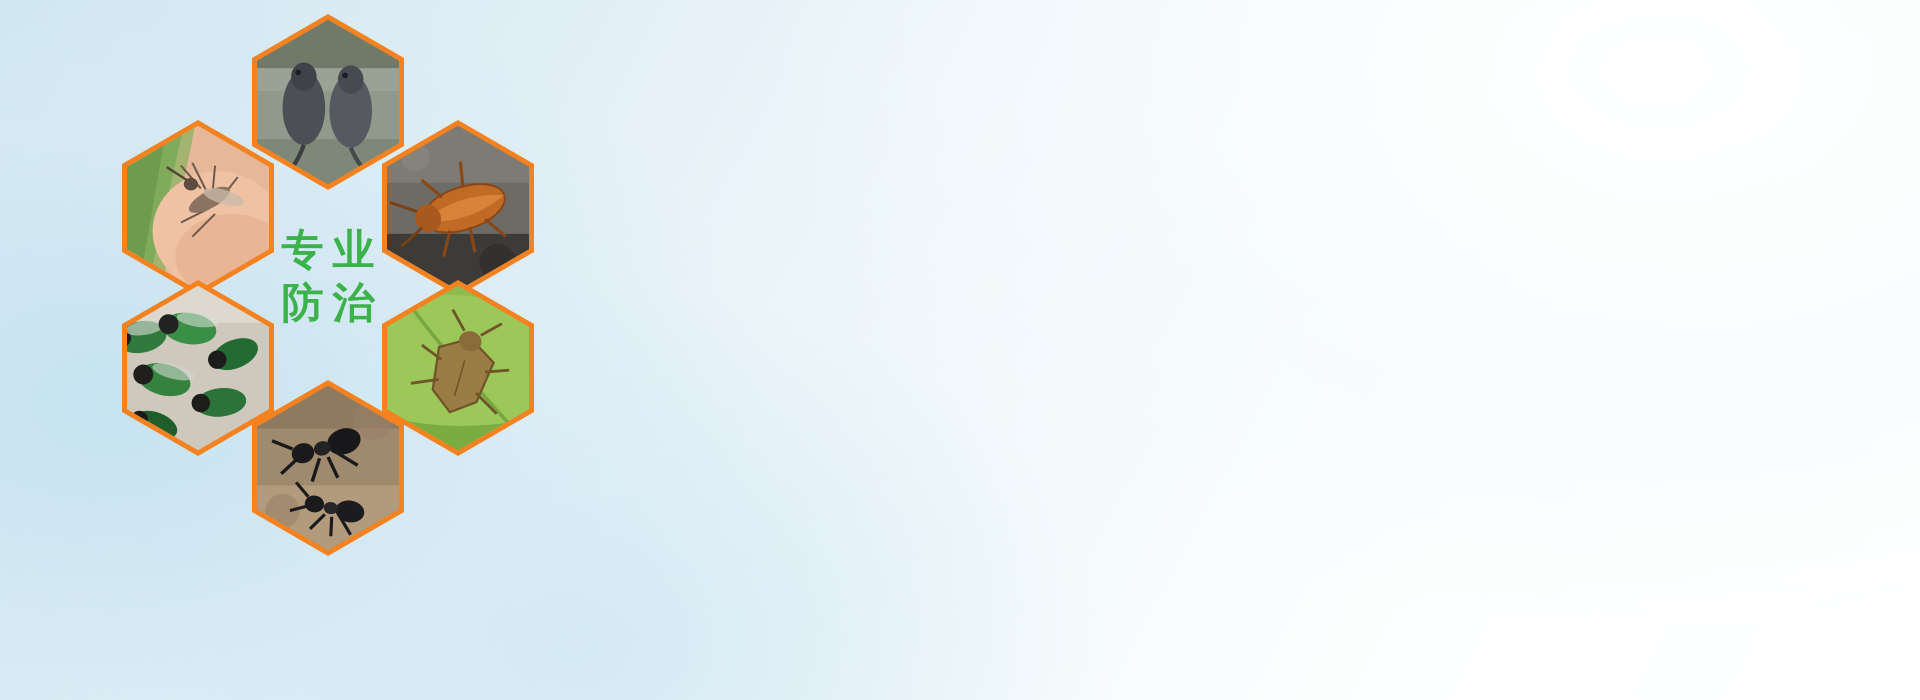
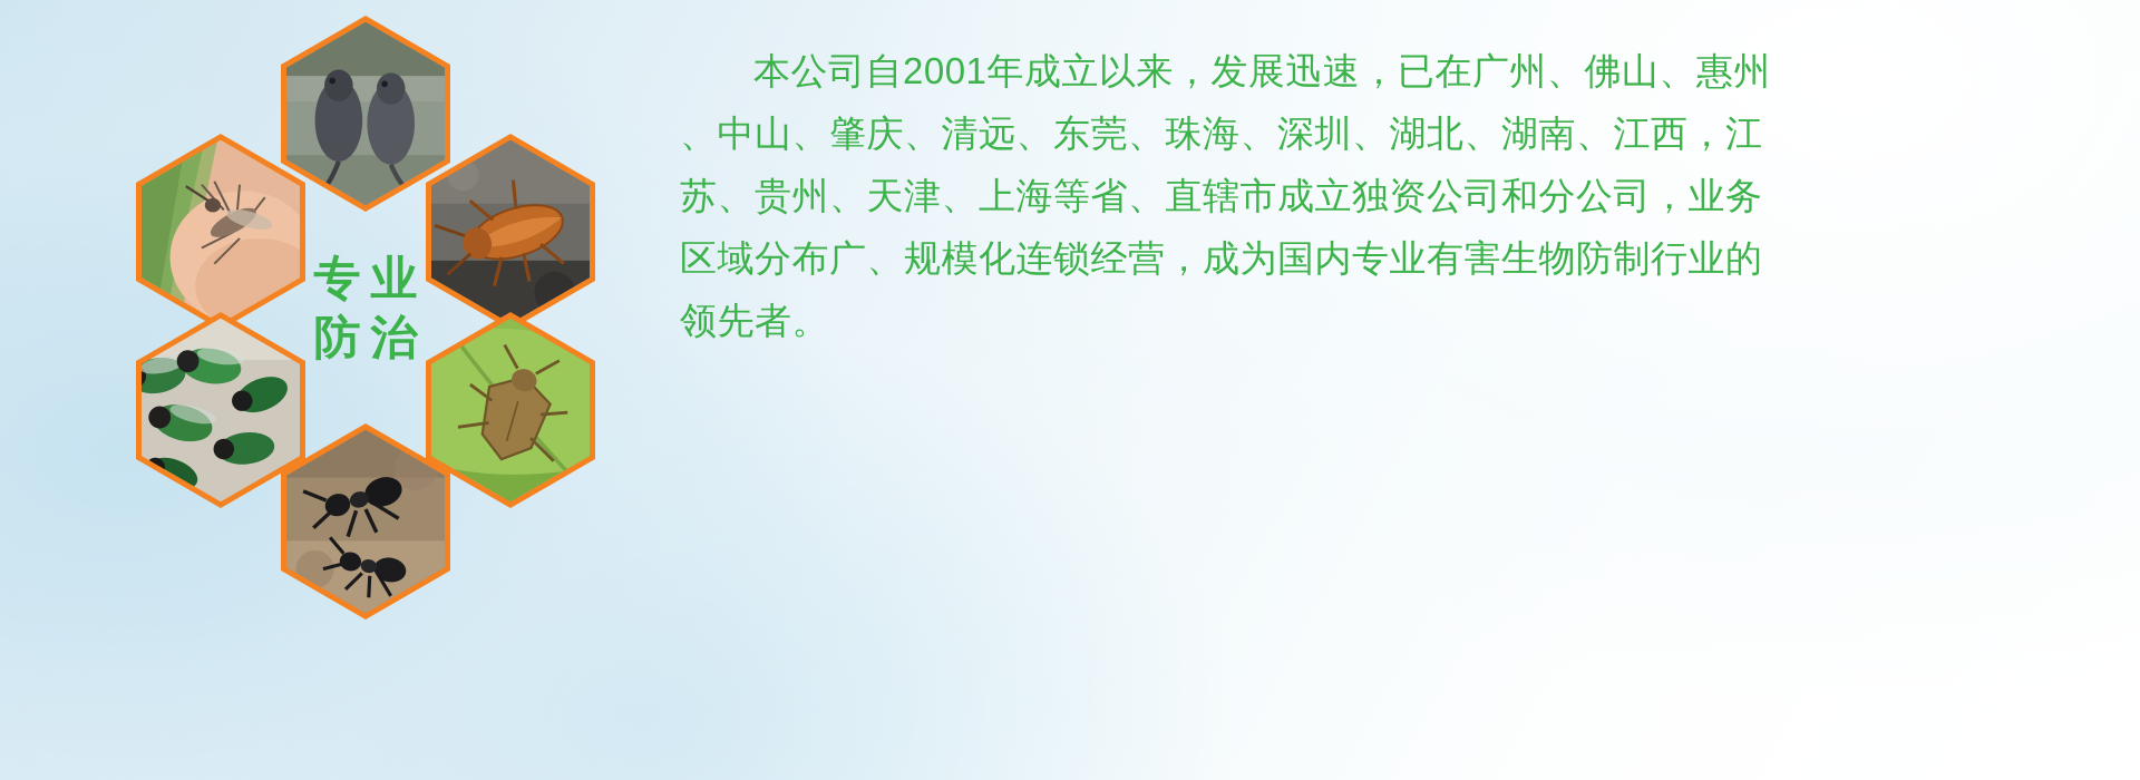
  专业
  防治
+ 本公司自2001年成立以来，发展迅速，已在广州、佛山、惠州
+ 、中山、肇庆、清远、东莞、珠海、深圳、湖北、湖南、江西，江
+ 苏、贵州、天津、上海等省、直辖市成立独资公司和分公司，业务
+ 区域分布广、规模化连锁经营，成为国内专业有害生物防制行业的
+ 领先者。
